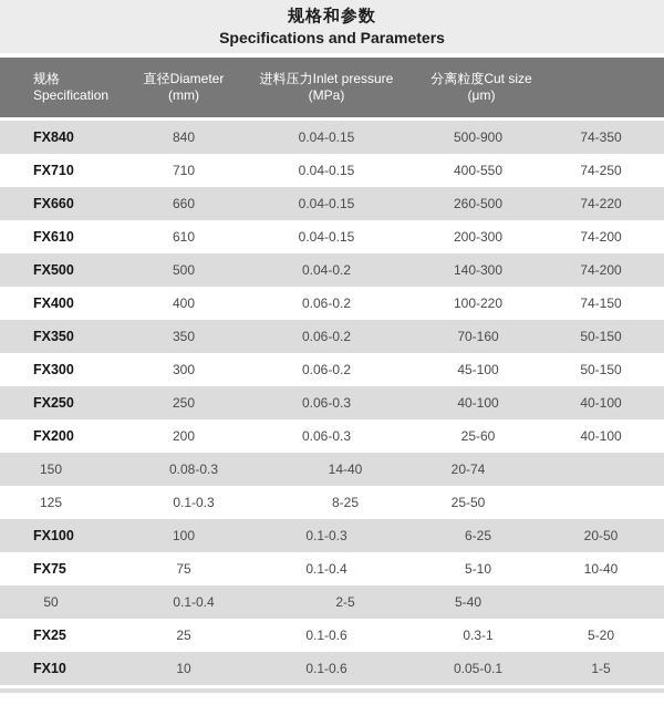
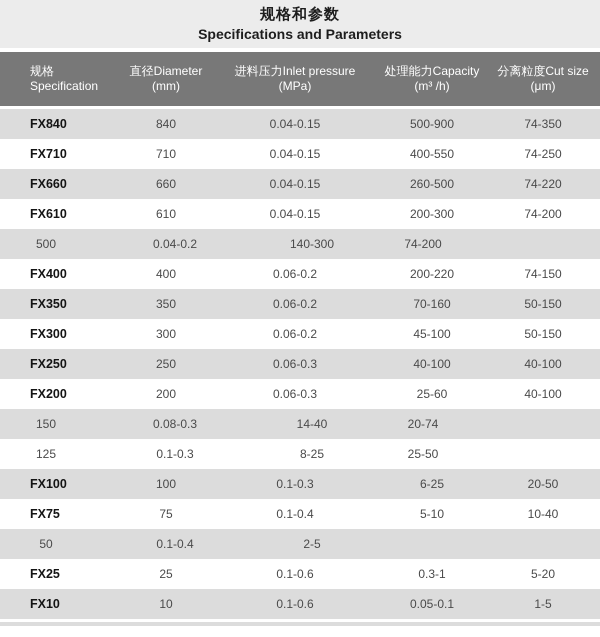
  规格和参数
  Specifications and Parameters
  规格
  Specification
  直径Diameter
  (mm)
  进料压力Inlet pressure
  (MPa)
+ 处理能力Capacity
+ (m³ /h)
  分离粒度Cut size
  (μm)
  FX840
  840
  0.04-0.15
  500-900
  74-350
  FX710
  710
  0.04-0.15
  400-550
  74-250
  FX660
  660
  0.04-0.15
  260-500
  74-220
  FX610
  610
  0.04-0.15
  200-300
  74-200
- FX500
  500
  0.04-0.2
  140-300
  74-200
  FX400
  400
  0.06-0.2
- 100-220
+ 200-220
  74-150
  FX350
  350
  0.06-0.2
  70-160
  50-150
  FX300
  300
  0.06-0.2
  45-100
  50-150
  FX250
  250
  0.06-0.3
  40-100
  40-100
  FX200
  200
  0.06-0.3
  25-60
  40-100
  150
  0.08-0.3
  14-40
  20-74
  125
  0.1-0.3
  8-25
  25-50
  FX100
  100
  0.1-0.3
  6-25
  20-50
  FX75
  75
  0.1-0.4
  5-10
  10-40
  50
  0.1-0.4
  2-5
- 5-40
  FX25
  25
  0.1-0.6
  0.3-1
  5-20
  FX10
  10
  0.1-0.6
  0.05-0.1
  1-5
